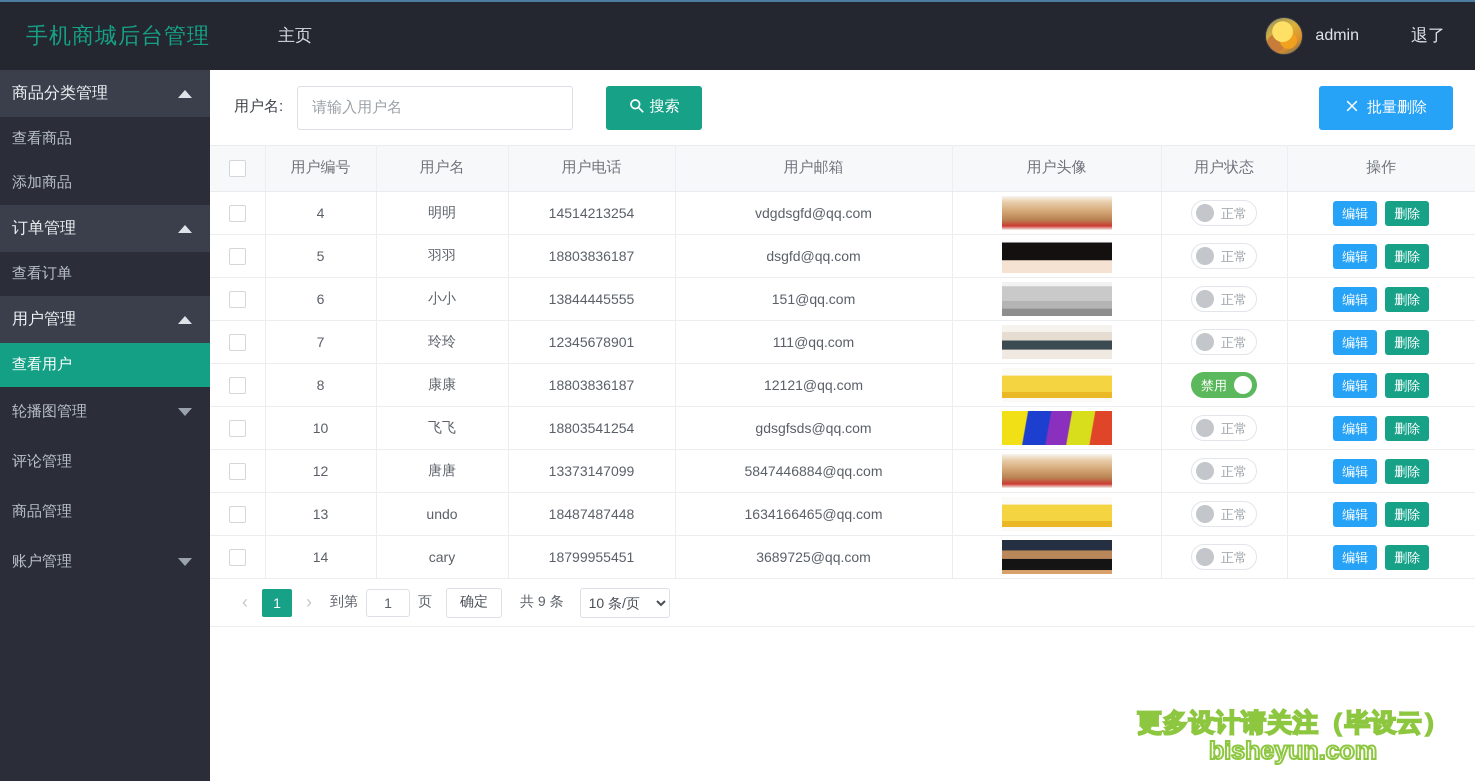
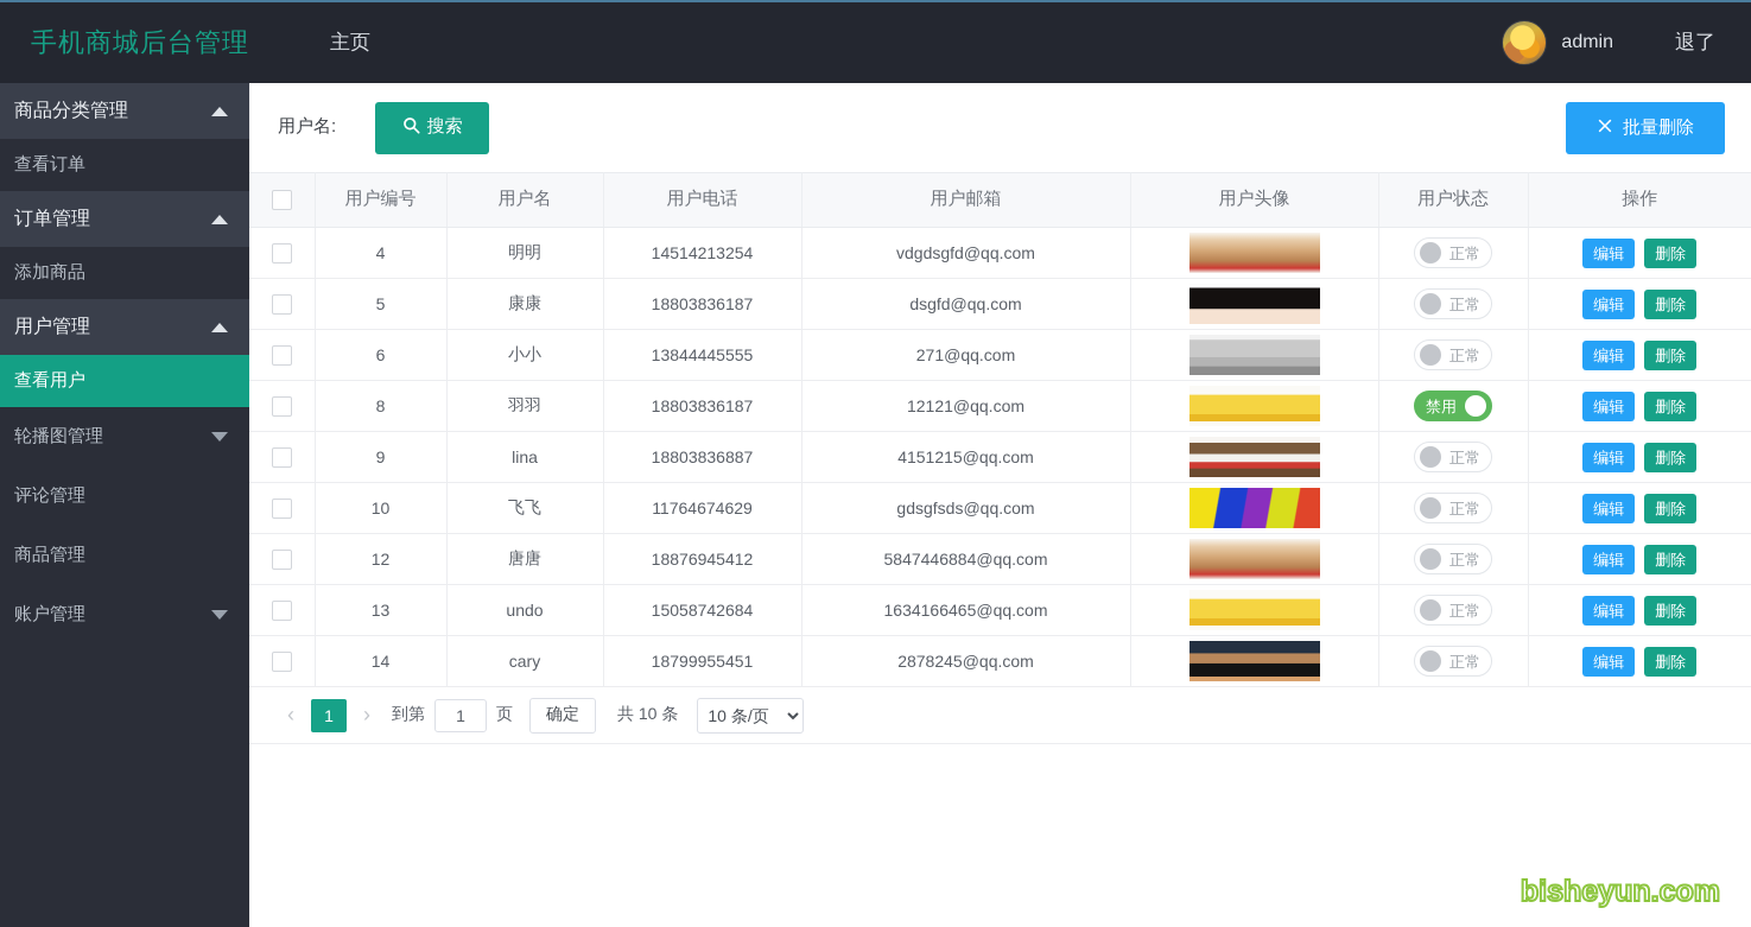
  手机商城后台管理
  主页
  admin
  退了
  商品分类管理
- 查看商品
- 添加商品
+ 查看订单
  订单管理
- 查看订单
+ 添加商品
  用户管理
  查看用户
  轮播图管理
  评论管理
  商品管理
  账户管理
  用户名:
- 请输入用户名
  搜索
  批量删除
  	用户编号	用户名	用户电话	用户邮箱	用户头像	用户状态	操作
  	4	明明	14514213254	vdgdsgfd@qq.com		正常	编辑 删除
- 	5	羽羽	18803836187	dsgfd@qq.com		正常	编辑 删除
+ 	5	康康	18803836187	dsgfd@qq.com		正常	编辑 删除
- 	6	小小	13844445555	151@qq.com		正常	编辑 删除
+ 	6	小小	13844445555	271@qq.com		正常	编辑 删除
- 	7	玲玲	12345678901	111@qq.com		正常	编辑 删除
- 	8	康康	18803836187	12121@qq.com		禁用	编辑 删除
+ 	8	羽羽	18803836187	12121@qq.com		禁用	编辑 删除
+ 	9	lina	18803836887	4151215@qq.com		正常	编辑 删除
- 	10	飞飞	18803541254	gdsgfsds@qq.com		正常	编辑 删除
+ 	10	飞飞	11764674629	gdsgfsds@qq.com		正常	编辑 删除
- 	12	唐唐	13373147099	5847446884@qq.com		正常	编辑 删除
+ 	12	唐唐	18876945412	5847446884@qq.com		正常	编辑 删除
- 	13	undo	18487487448	1634166465@qq.com		正常	编辑 删除
+ 	13	undo	15058742684	1634166465@qq.com		正常	编辑 删除
- 	14	cary	18799955451	3689725@qq.com		正常	编辑 删除
+ 	14	cary	18799955451	2878245@qq.com		正常	编辑 删除
  ‹
  1
  ›
  到第
  1
  页
  确定
- 共 9 条
+ 共 10 条
  10 条/页
- 更多设计请关注（毕设云）
  bisheyun.com
